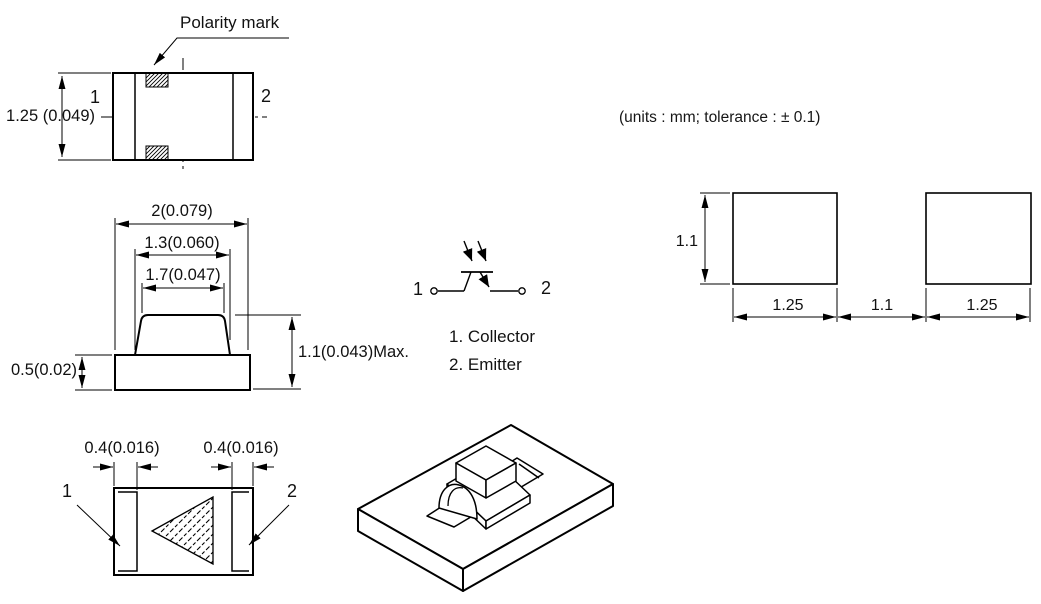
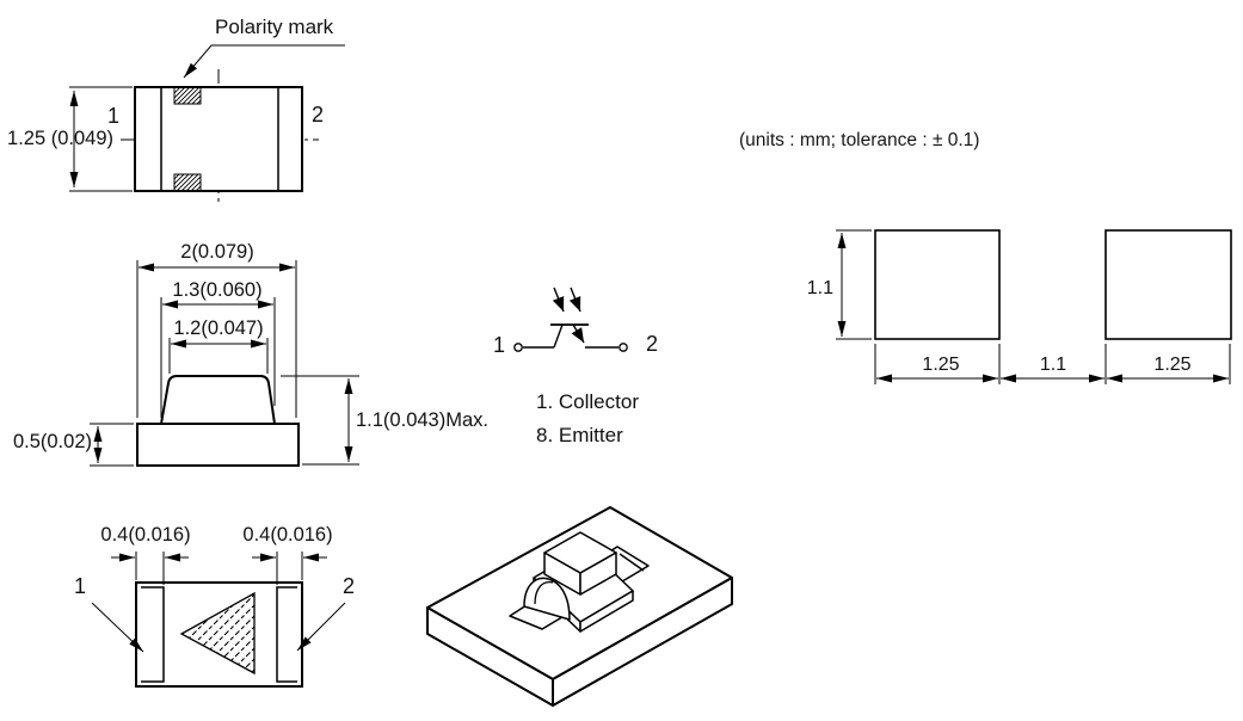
  Polarity mark
  1
  2
  1.25 (0.049)
  2(0.079)
  1.3(0.060)
- 1.7(0.047)
+ 1.2(0.047)
  1.1(0.043)Max.
  0.5(0.02)
  0.4(0.016)
  0.4(0.016)
  1
  2
  1
  2
  1. Collector
- 2. Emitter
+ 8. Emitter
  (units : mm; tolerance : ± 0.1)
  1.1
  1.25
  1.1
  1.25
